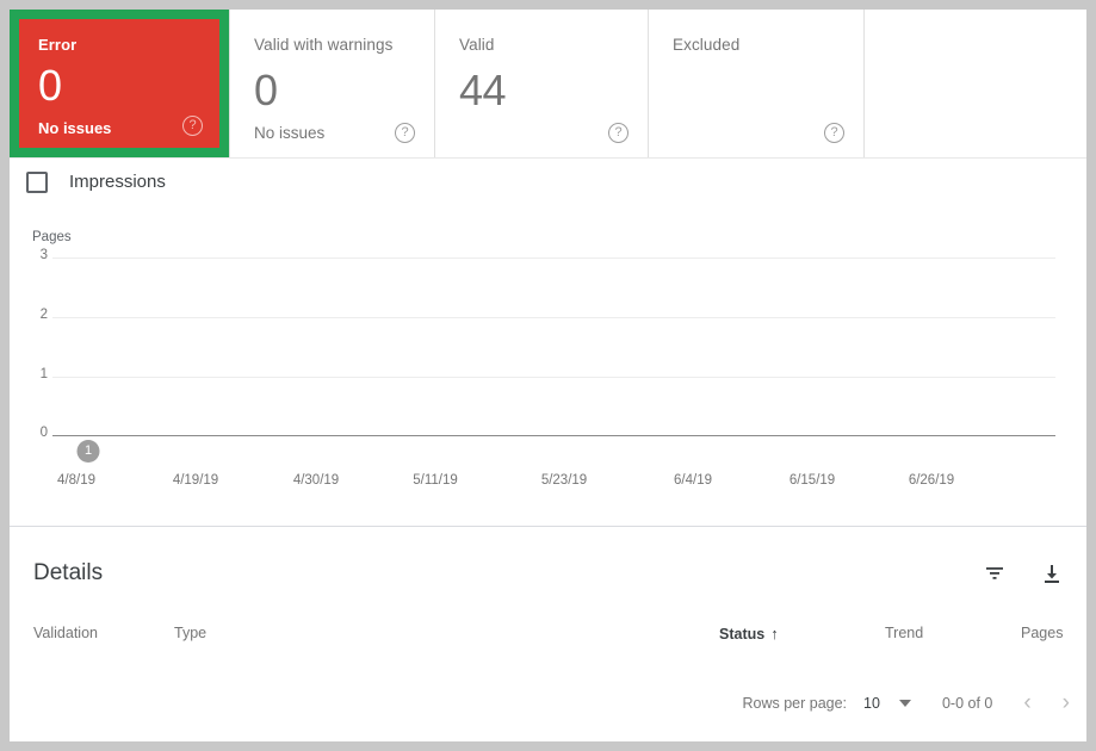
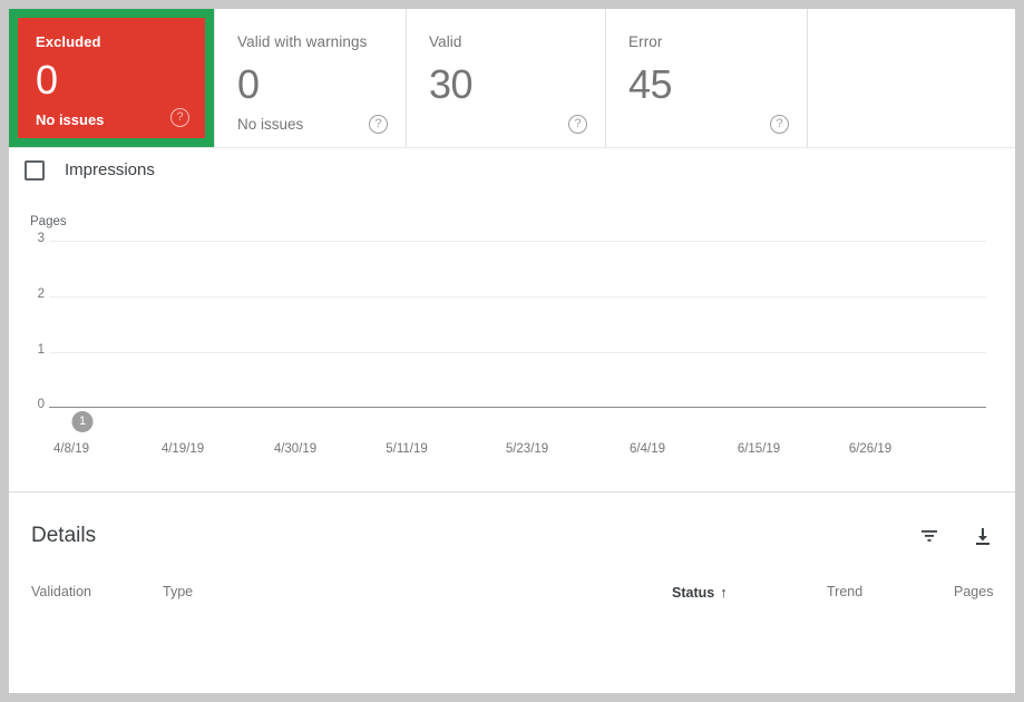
- Error
+ Excluded
  0
  No issues
  ?
  Valid with warnings
  0
  No issues
  ?
  Valid
- 44
+ 30
  ?
- Excluded
+ Error
+ 45
  ?
  Impressions
  Pages
  3
  2
  1
  0
  1
  4/8/19
  4/19/19
  4/30/19
  5/11/19
  5/23/19
  6/4/19
  6/15/19
  6/26/19
  Details
  Validation
  Type
  Status
  ↑
  Trend
  Pages
- Rows per page:
- 10
- 0-0 of 0
- ‹
- ›
